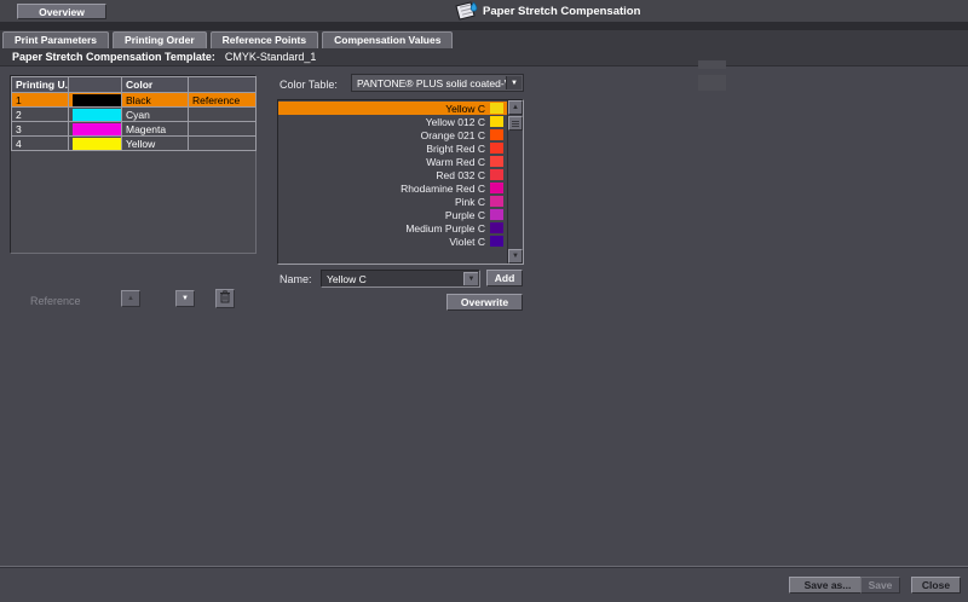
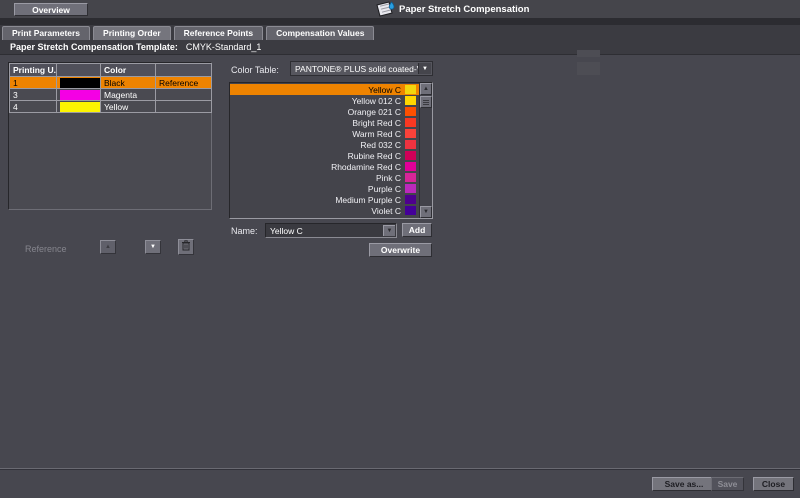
  Overview
  Paper Stretch Compensation
  Print Parameters
  Printing Order
  Reference Points
  Compensation Values
  Paper Stretch Compensation Template:
  CMYK-Standard_1
  Printing U.		Color
  1		Black	Reference
- 2		Cyan
  3		Magenta
  4		Yellow
  Color Table:
  PANTONE® PLUS solid coated-
  Yellow C
  Yellow 012 C
  Orange 021 C
  Bright Red C
  Warm Red C
  Red 032 C
+ Rubine Red C
  Rhodamine Red C
  Pink C
  Purple C
  Medium Purple C
  Violet C
  Name:
  Yellow C
  Add
  Overwrite
  Reference
  Save as...
  Save
  Close
